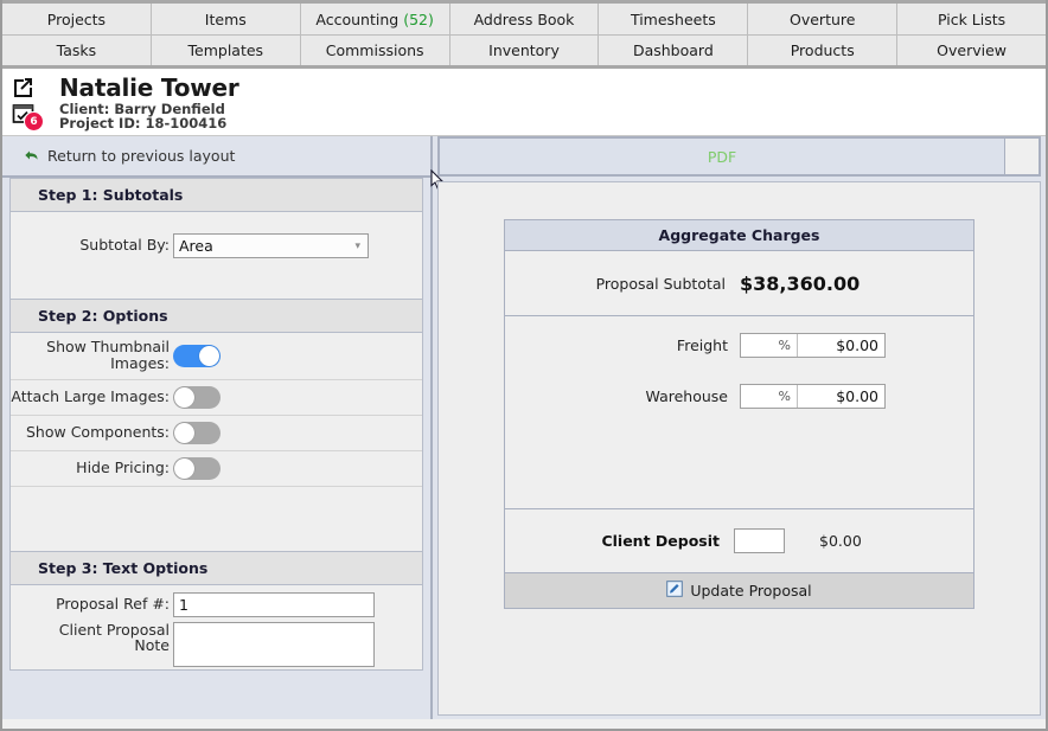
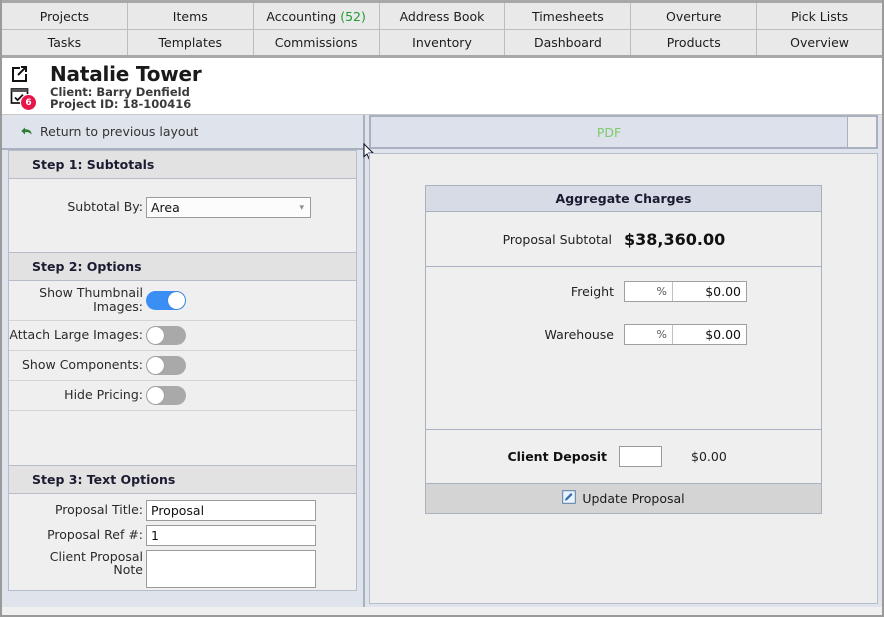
  Projects
  Items
  Accounting
  (52)
  Address Book
  Timesheets
  Overture
  Pick Lists
  Tasks
  Templates
  Commissions
  Inventory
  Dashboard
  Products
  Overview
  6
  Natalie Tower
  Client: Barry Denfield
  Project ID: 18-100416
  Return to previous layout
  Step 1: Subtotals
  Subtotal By:
  Area
  ▾
  Step 2: Options
  Show Thumbnail Images:
  Attach Large Images:
  Show Components:
  Hide Pricing:
  Step 3: Text Options
+ Proposal Title:
+ Proposal
  Proposal Ref #:
  1
  Client Proposal
  Note
  PDF
  Aggregate Charges
  Proposal Subtotal
  $38,360.00
  Freight
  %
  $0.00
  Warehouse
  %
  $0.00
  Client Deposit
  $0.00
  Update Proposal
